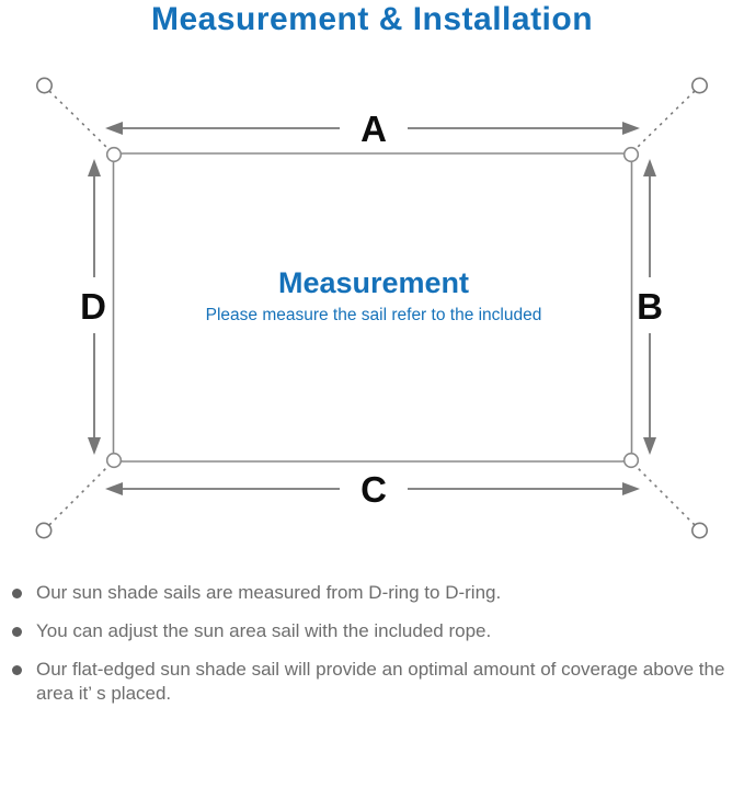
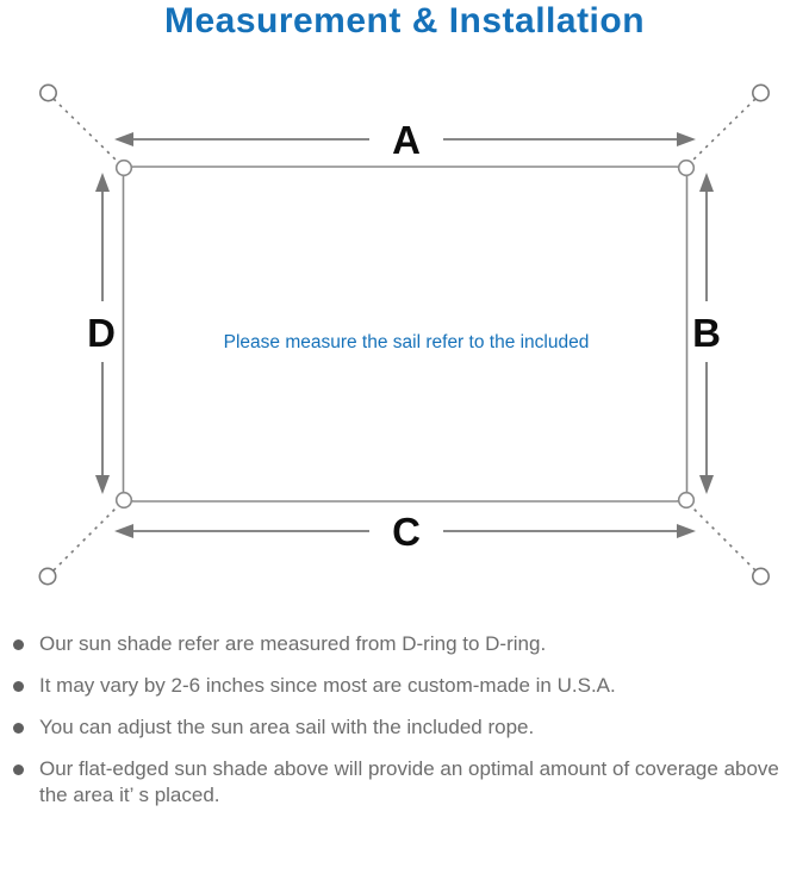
  Measurement & Installation
  A
  C
  D
  B
- Measurement
  Please measure the sail refer to the included
- Our sun shade sails are measured from D-ring to D-ring.
+ Our sun shade refer are measured from D-ring to D-ring.
+ It may vary by 2-6 inches since most are custom-made in U.S.A.
  You can adjust the sun area sail with the included rope.
- Our flat-edged sun shade sail will provide an optimal amount of coverage above the area it’ s placed.
+ Our flat-edged sun shade above will provide an optimal amount of coverage above the area it’ s placed.
